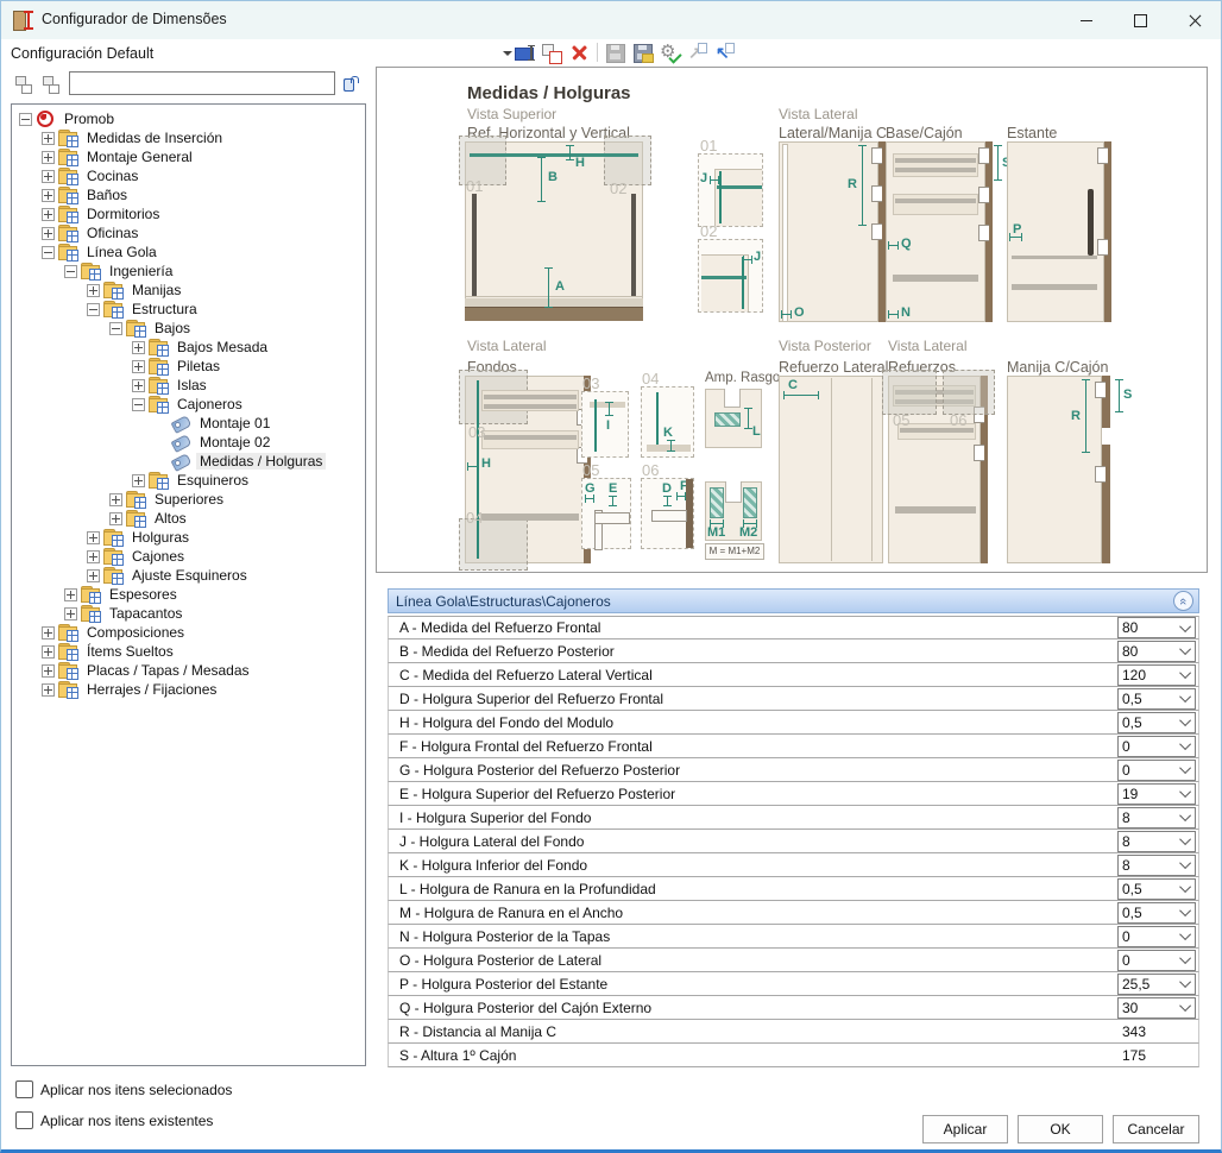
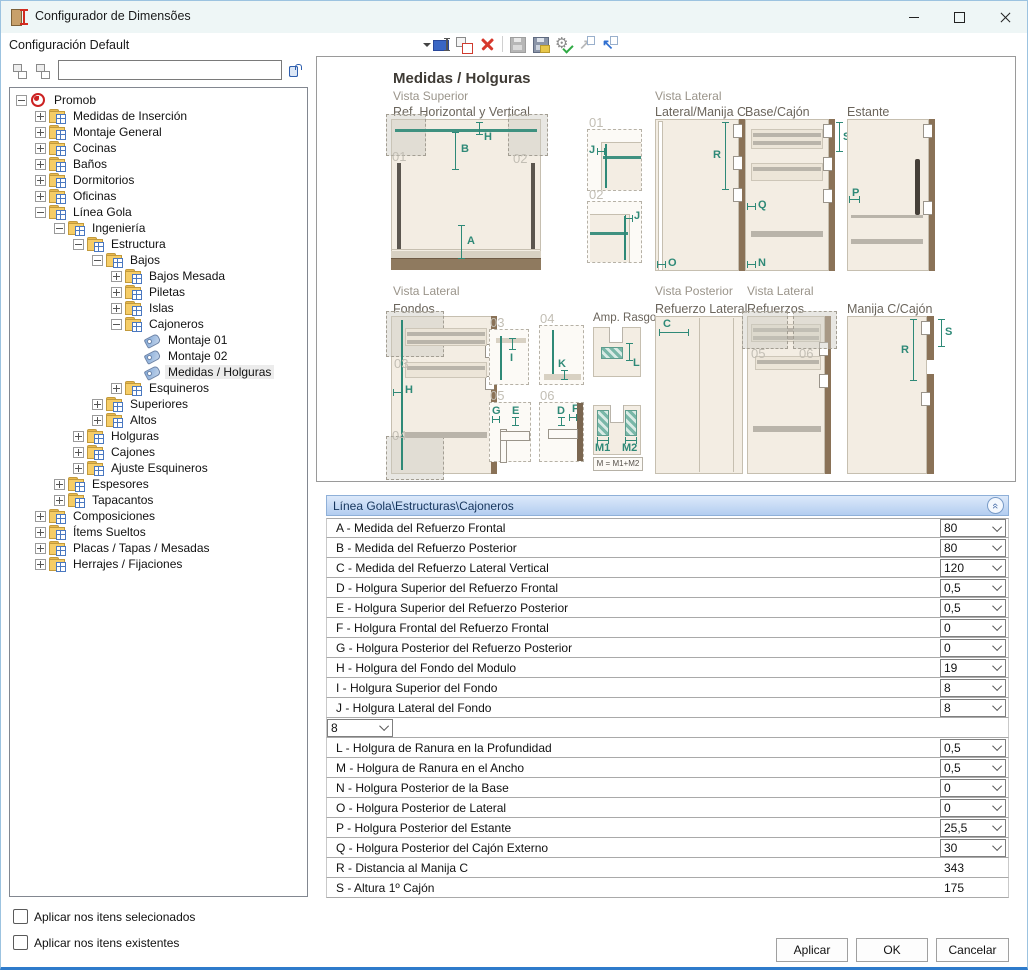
  Configurador de Dimensões
  Configuración Default
  Promob
  Medidas de Inserción
  Montaje General
  Cocinas
  Baños
  Dormitorios
  Oficinas
  Línea Gola
  Ingeniería
- Manijas
  Estructura
  Bajos
  Bajos Mesada
  Piletas
  Islas
  Cajoneros
  Montaje 01
  Montaje 02
  Medidas / Holguras
  Esquineros
  Superiores
  Altos
  Holguras
  Cajones
  Ajuste Esquineros
  Espesores
  Tapacantos
  Composiciones
  Ítems Sueltos
  Placas / Tapas / Mesadas
  Herrajes / Fijaciones
  Medidas / Holguras
  Vista Superior
  Ref. Horizontal y Vertical
  01
  02
  B
  H
  A
  01
  J
  02
  J
  Vista Lateral
  Lateral/Manija C
  R
  O
  Base/Cajón
  Q
  N
  Estante
  P
  Vista Lateral
  Fondos
  03
  04
  H
  03
  I
  04
  K
  Amp. Rasgo
  L
  05
  G
  E
  06
  D
  F
  M1
  M2
  M = M1+M2
  Vista Posterior
  Refuerzo Lateral
  C
  Vista Lateral
  Refuerzos
  05
  06
  Manija C/Cajón
  R
  S
  Línea Gola\Estructuras\Cajoneros
  A - Medida del Refuerzo Frontal
  80
  B - Medida del Refuerzo Posterior
  80
  C - Medida del Refuerzo Lateral Vertical
  120
  D - Holgura Superior del Refuerzo Frontal
  0,5
- H - Holgura del Fondo del Modulo
+ E - Holgura Superior del Refuerzo Posterior
  0,5
  F - Holgura Frontal del Refuerzo Frontal
  0
  G - Holgura Posterior del Refuerzo Posterior
  0
- E - Holgura Superior del Refuerzo Posterior
+ H - Holgura del Fondo del Modulo
  19
  I - Holgura Superior del Fondo
  8
  J - Holgura Lateral del Fondo
  8
- K - Holgura Inferior del Fondo
  8
  L - Holgura de Ranura en la Profundidad
  0,5
  M - Holgura de Ranura en el Ancho
  0,5
- N - Holgura Posterior de la Tapas
+ N - Holgura Posterior de la Base
  0
  O - Holgura Posterior de Lateral
  0
  P - Holgura Posterior del Estante
  25,5
  Q - Holgura Posterior del Cajón Externo
  30
  R - Distancia al Manija C
  343
  S - Altura 1º Cajón
  175
  Aplicar nos itens selecionados
  Aplicar nos itens existentes
  Aplicar
  OK
  Cancelar
